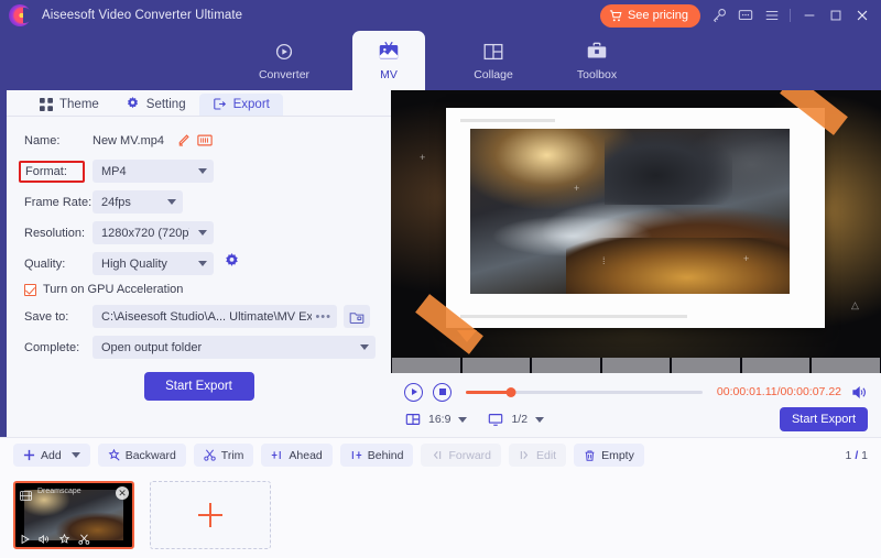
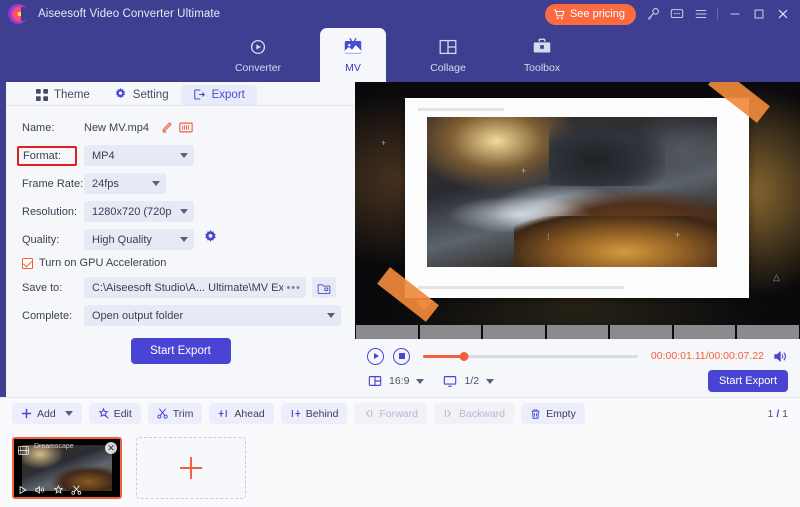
  Aiseesoft Video Converter Ultimate
  See pricing
  Converter
  MV
  Collage
  Toolbox
  Theme
  Setting
  Export
  Name:
  New MV.mp4
  Format:
  MP4
  Frame Rate:
  24fps
  Resolution:
  1280x720 (720p
  Quality:
  High Quality
  Turn on GPU Acceleration
  Save to:
  C:\Aiseesoft Studio\A... Ultimate\MV Ex
  •••
  Complete:
  Open output folder
  Start Export
  +
  +
  ⁞
  +
  △
  00:00:01.11/00:00:07.22
  16:9
  1/2
  Start Export
  Add
- Backward
+ Edit
  Trim
  Ahead
  Behind
  Forward
- Edit
+ Backward
  Empty
  1 / 1
  ✕
